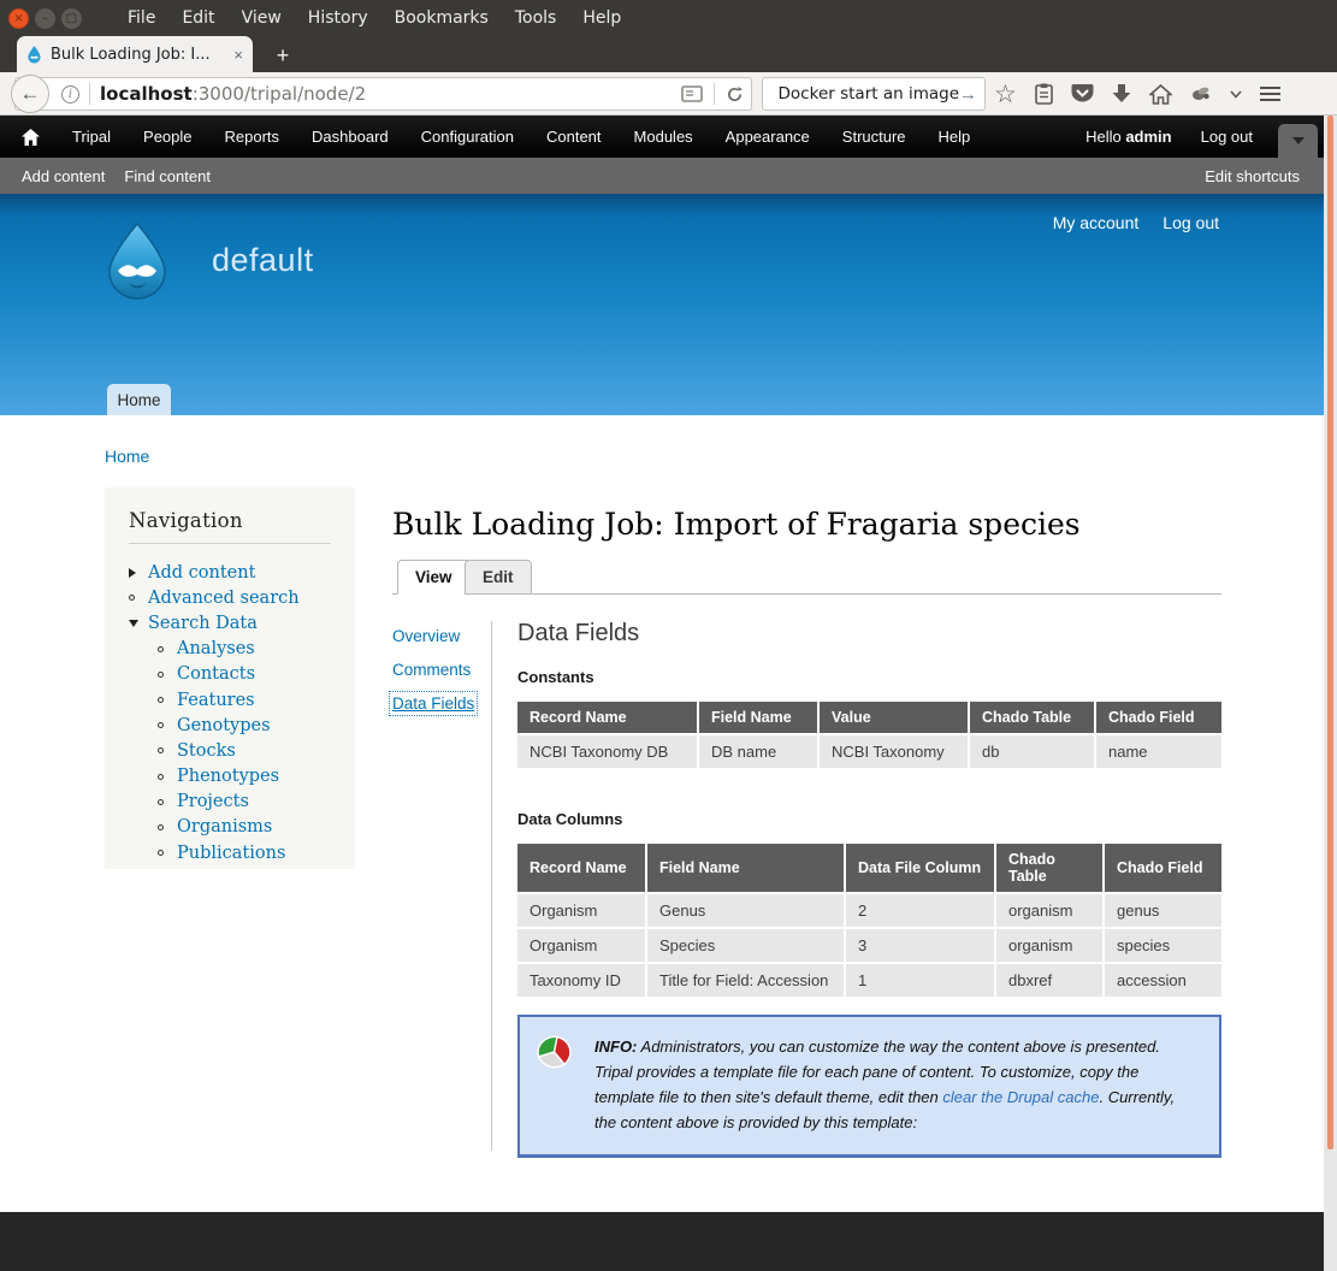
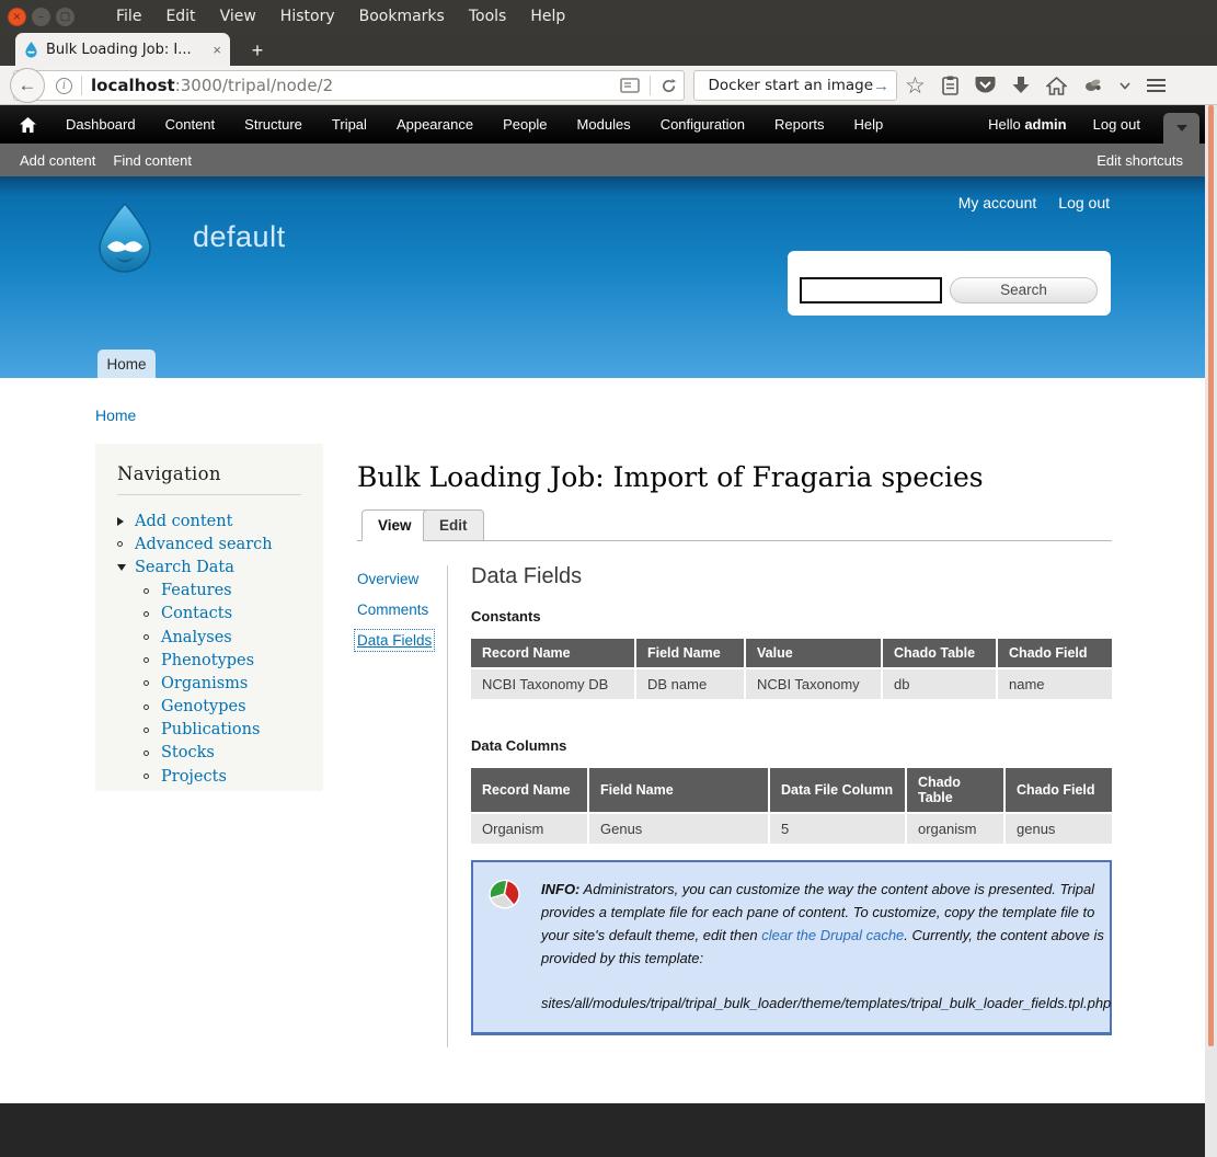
  ×
  –
  ▢
  File
  Edit
  View
  History
  Bookmarks
  Tools
  Help
  Bulk Loading Job: I...
  ×
  +
  ←
  i
  localhost:3000/tripal/node/2
  Docker start an image
  →
  ☆
- Tripal
+ Dashboard
- People
+ Content
- Reports
+ Structure
- Dashboard
+ Tripal
- Configuration
+ Appearance
- Content
+ People
  Modules
- Appearance
+ Configuration
- Structure
+ Reports
  Help
  Hello admin
  Log out
  Add content
  Find content
  Edit shortcuts
  default
  My account
  Log out
+ Search
  Home
  Home
  Navigation
  Add content
  Advanced search
  Search Data
- Analyses
+ Features
  Contacts
- Features
+ Analyses
- Genotypes
+ Phenotypes
- Stocks
+ Organisms
- Phenotypes
+ Genotypes
- Projects
+ Publications
- Organisms
+ Stocks
- Publications
+ Projects
  Bulk Loading Job: Import of Fragaria species
  View
  Edit
  Overview
  Comments
  Data Fields
  Data Fields
  Constants
  Record Name	Field Name	Value	Chado Table	Chado Field
  NCBI Taxonomy DB	DB name	NCBI Taxonomy	db	name
  Data Columns
  Record Name	Field Name	Data File Column	Chado Table	Chado Field
- Organism	Genus	2	organism	genus
+ Organism	Genus	5	organism	genus
- Organism	Species	3	organism	species
- Taxonomy ID	Title for Field: Accession	1	dbxref	accession
- INFO: Administrators, you can customize the way the content above is presented. Tripal provides a template file for each pane of content. To customize, copy the template file to then site's default theme, edit then clear the Drupal cache. Currently, the content above is provided by this template:
+ INFO: Administrators, you can customize the way the content above is presented. Tripal provides a template file for each pane of content. To customize, copy the template file to your site's default theme, edit then clear the Drupal cache. Currently, the content above is provided by this template:
+ sites/all/modules/tripal/tripal_bulk_loader/theme/templates/tripal_bulk_loader_fields.tpl.php
